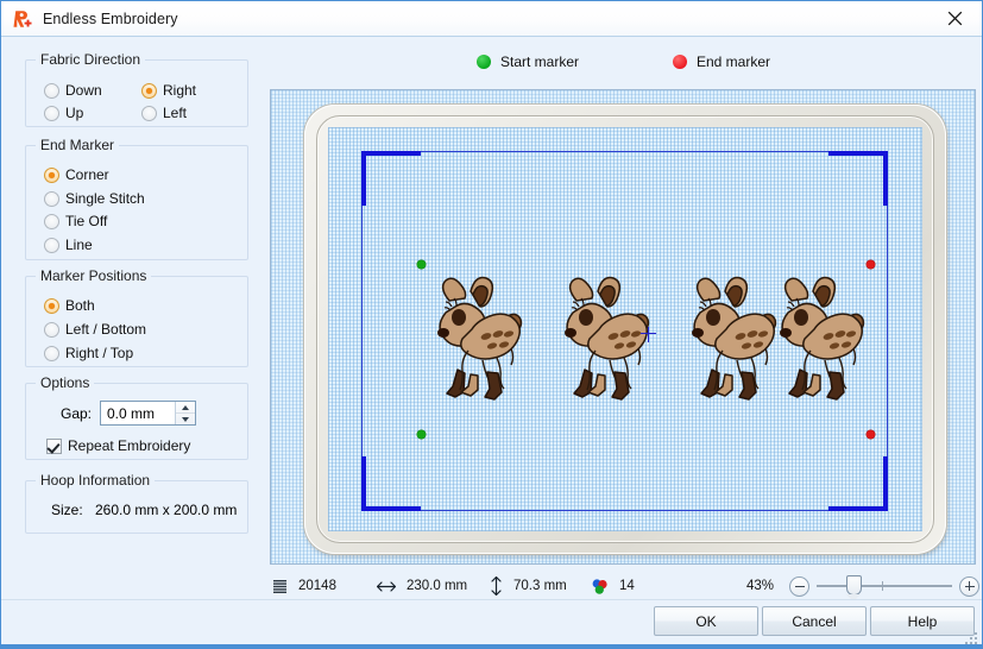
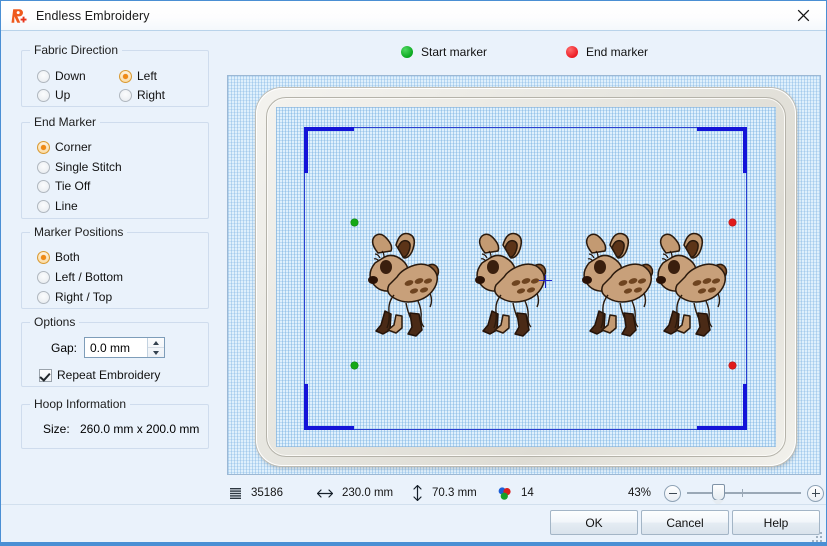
  Endless Embroidery
  Fabric Direction
  Down
- Right
+ Left
  Up
- Left
+ Right
  End Marker
  Corner
  Single Stitch
  Tie Off
  Line
  Marker Positions
  Both
  Left / Bottom
  Right / Top
  Options
  Gap:
  0.0 mm
  Repeat Embroidery
  Hoop Information
  Size:
  260.0 mm x 200.0 mm
  Start marker
  End marker
- 20148
+ 35186
  230.0 mm
  70.3 mm
  14
  43%
  OK
  Cancel
  Help
